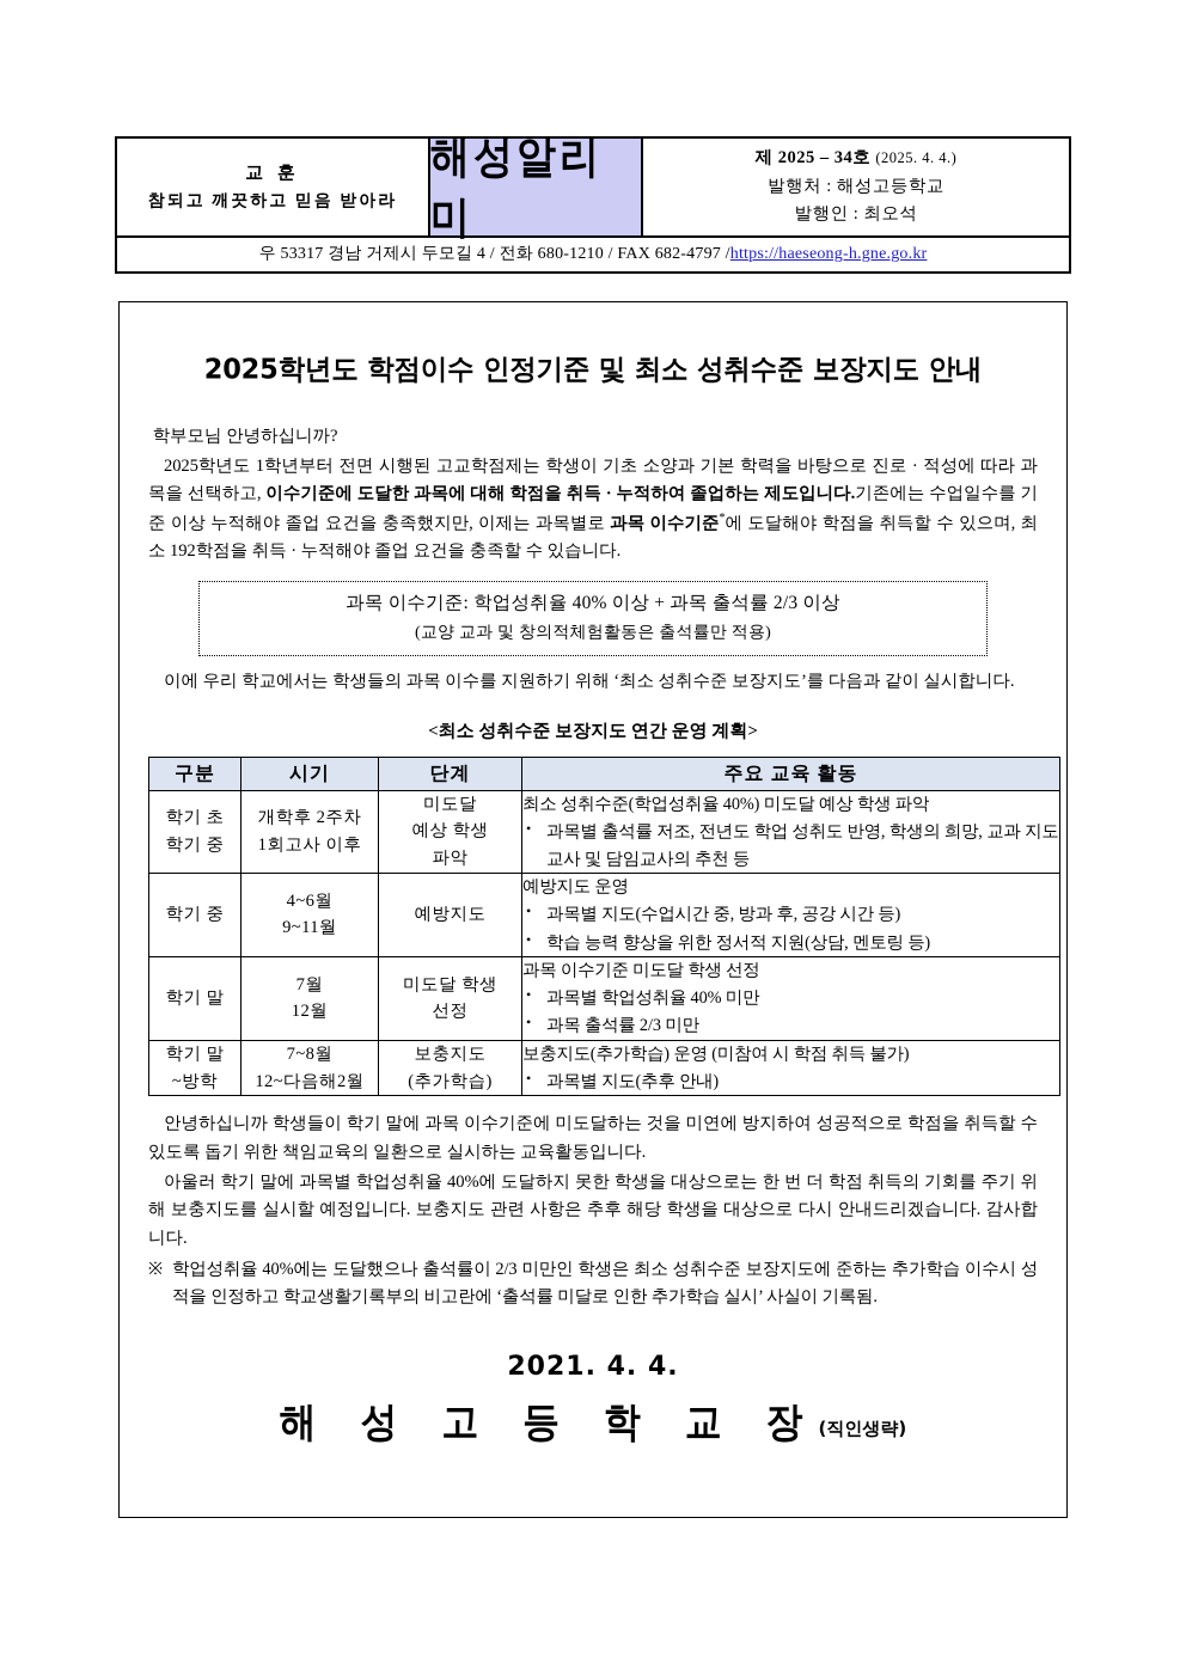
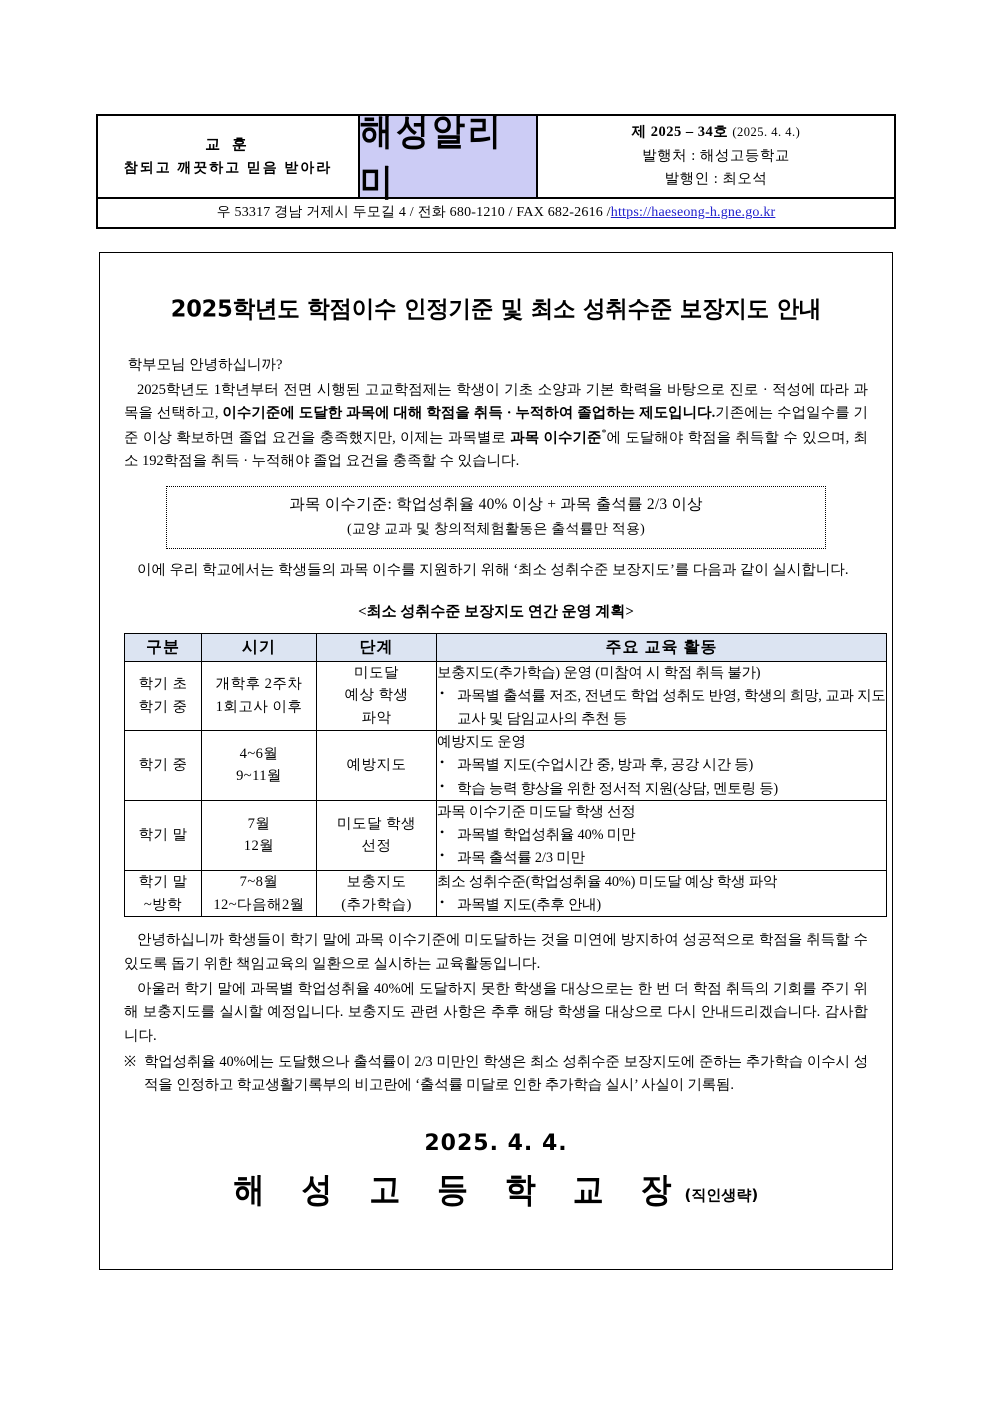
  교 훈
  참되고 깨끗하고 믿음 받아라
  해성알리미
  제 2025 – 34호 (2025. 4. 4.)
  발행처 : 해성고등학교
  발행인 : 최오석
- 우 53317 경남 거제시 두모길 4 / 전화 680-1210 / FAX 682-4797 /
+ 우 53317 경남 거제시 두모길 4 / 전화 680-1210 / FAX 682-2616 /
  https://haeseong-h.gne.go.kr
  2025학년도 학점이수 인정기준 및 최소 성취수준 보장지도 안내
  학부모님 안녕하십니까?
- 2025학년도 1학년부터 전면 시행된 고교학점제는 학생이 기초 소양과 기본 학력을 바탕으로 진로 · 적성에 따라 과목을 선택하고, 이수기준에 도달한 과목에 대해 학점을 취득 · 누적하여 졸업하는 제도입니다.기존에는 수업일수를 기준 이상 누적해야 졸업 요건을 충족했지만, 이제는 과목별로 과목 이수기준*에 도달해야 학점을 취득할 수 있으며, 최소 192학점을 취득 · 누적해야 졸업 요건을 충족할 수 있습니다.
+ 2025학년도 1학년부터 전면 시행된 고교학점제는 학생이 기초 소양과 기본 학력을 바탕으로 진로 · 적성에 따라 과목을 선택하고, 이수기준에 도달한 과목에 대해 학점을 취득 · 누적하여 졸업하는 제도입니다.기존에는 수업일수를 기준 이상 확보하면 졸업 요건을 충족했지만, 이제는 과목별로 과목 이수기준*에 도달해야 학점을 취득할 수 있으며, 최소 192학점을 취득 · 누적해야 졸업 요건을 충족할 수 있습니다.
  과목 이수기준: 학업성취율 40% 이상 + 과목 출석률 2/3 이상
  (교양 교과 및 창의적체험활동은 출석률만 적용)
  이에 우리 학교에서는 학생들의 과목 이수를 지원하기 위해 ‘최소 성취수준 보장지도’를 다음과 같이 실시합니다.
  <최소 성취수준 보장지도 연간 운영 계획>
  구분	시기	단계	주요 교육 활동
- 학기 초학기 중	개학후 2주차1회고사 이후	미도달예상 학생파악	최소 성취수준(학업성취율 40%) 미도달 예상 학생 파악과목별 출석률 저조, 전년도 학업 성취도 반영, 학생의 희망, 교과 지도교사 및 담임교사의 추천 등
+ 학기 초학기 중	개학후 2주차1회고사 이후	미도달예상 학생파악	보충지도(추가학습) 운영 (미참여 시 학점 취득 불가)과목별 출석률 저조, 전년도 학업 성취도 반영, 학생의 희망, 교과 지도교사 및 담임교사의 추천 등
  학기 중	4~6월9~11월	예방지도	예방지도 운영과목별 지도(수업시간 중, 방과 후, 공강 시간 등)학습 능력 향상을 위한 정서적 지원(상담, 멘토링 등)
  학기 말	7월12월	미도달 학생선정	과목 이수기준 미도달 학생 선정과목별 학업성취율 40% 미만과목 출석률 2/3 미만
- 학기 말~방학	7~8월12~다음해2월	보충지도(추가학습)	보충지도(추가학습) 운영 (미참여 시 학점 취득 불가)과목별 지도(추후 안내)
+ 학기 말~방학	7~8월12~다음해2월	보충지도(추가학습)	최소 성취수준(학업성취율 40%) 미도달 예상 학생 파악과목별 지도(추후 안내)
  안녕하십니까 학생들이 학기 말에 과목 이수기준에 미도달하는 것을 미연에 방지하여 성공적으로 학점을 취득할 수 있도록 돕기 위한 책임교육의 일환으로 실시하는 교육활동입니다.
  아울러 학기 말에 과목별 학업성취율 40%에 도달하지 못한 학생을 대상으로는 한 번 더 학점 취득의 기회를 주기 위해 보충지도를 실시할 예정입니다. 보충지도 관련 사항은 추후 해당 학생을 대상으로 다시 안내드리겠습니다. 감사합니다.
  ※
  학업성취율 40%에는 도달했으나 출석률이 2/3 미만인 학생은 최소 성취수준 보장지도에 준하는 추가학습 이수시 성적을 인정하고 학교생활기록부의 비고란에 ‘출석률 미달로 인한 추가학습 실시’ 사실이 기록됨.
- 2021. 4. 4.
+ 2025. 4. 4.
  해 성 고 등 학 교 장(직인생략)
